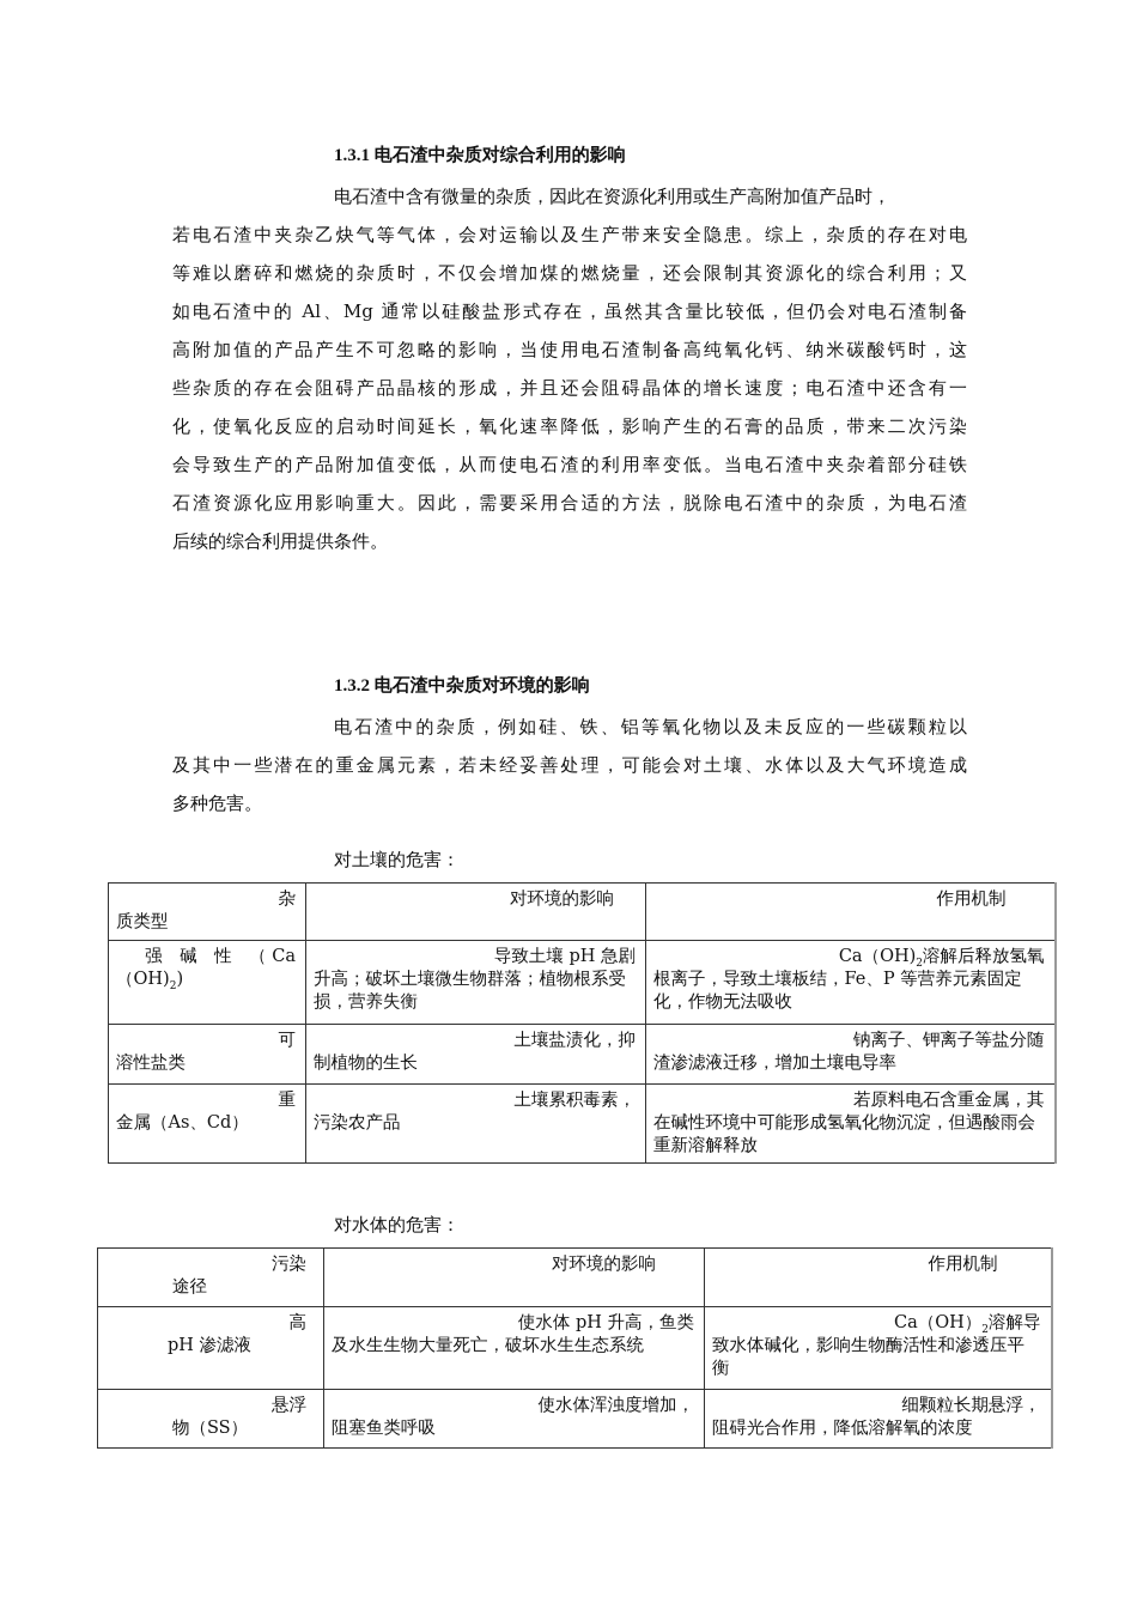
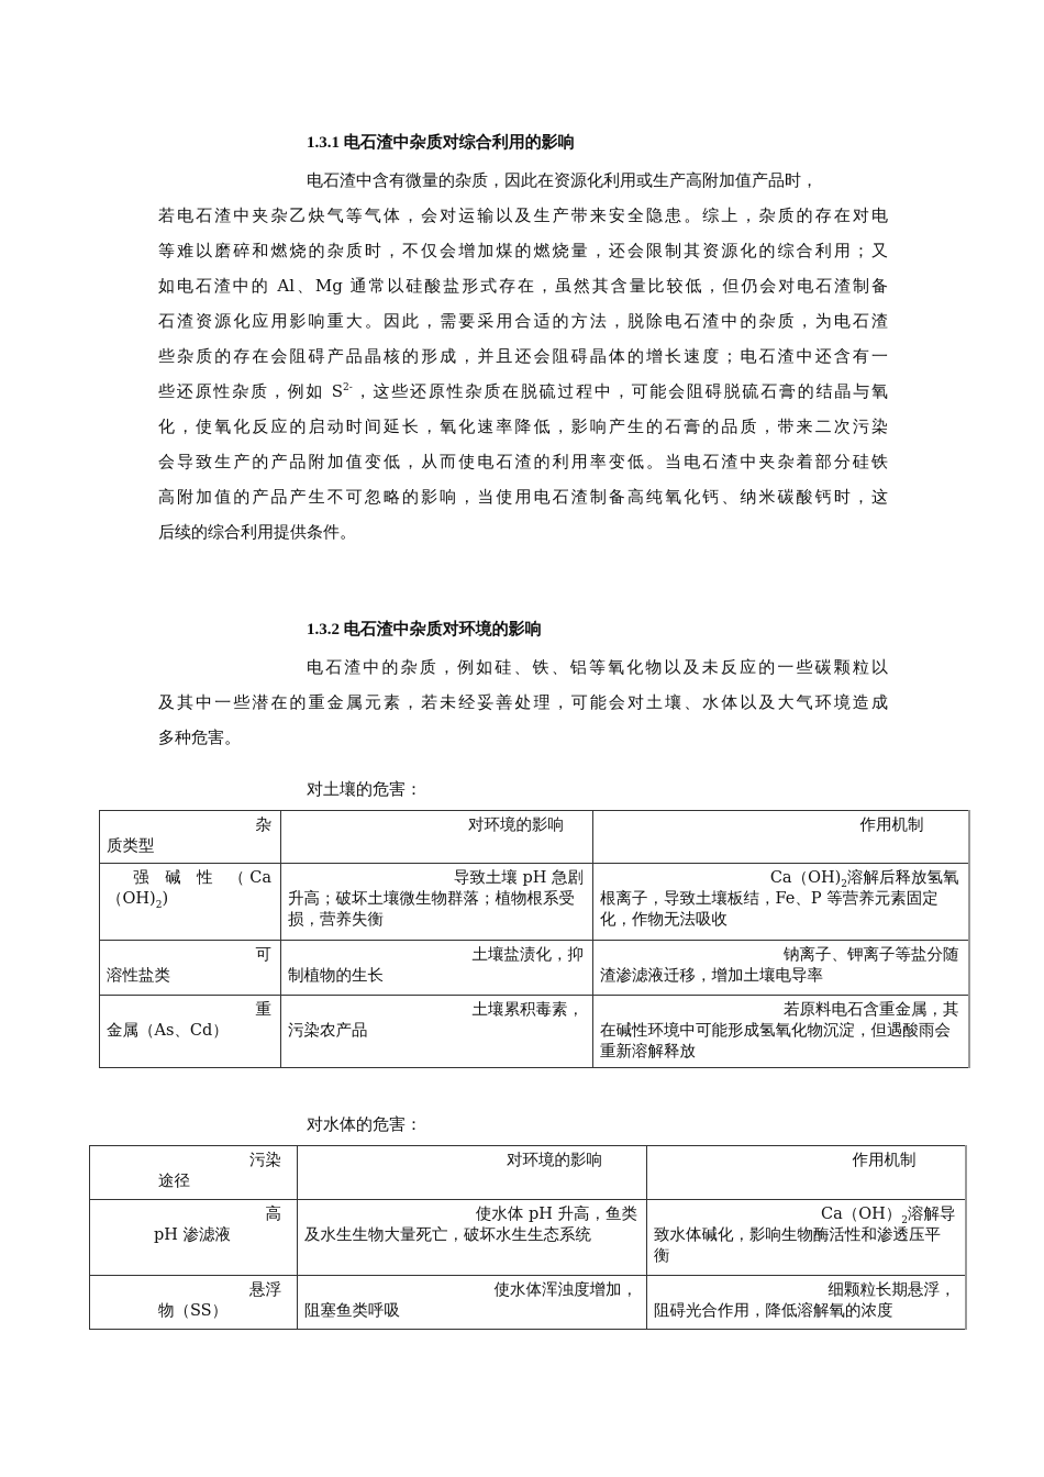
  1.3.1 电石渣中杂质对综合利用的影响
  电石渣中含有微量的杂质，因此在资源化利用或生产高附加值产品时，
  若电石渣中夹杂乙炔气等气体，会对运输以及生产带来安全隐患。综上，杂质的存在对电
  等难以磨碎和燃烧的杂质时，不仅会增加煤的燃烧量，还会限制其资源化的综合利用；又
  如电石渣中的 Al、Mg 通常以硅酸盐形式存在，虽然其含量比较低，但仍会对电石渣制备
- 高附加值的产品产生不可忽略的影响，当使用电石渣制备高纯氧化钙、纳米碳酸钙时，这
+ 石渣资源化应用影响重大。因此，需要采用合适的方法，脱除电石渣中的杂质，为电石渣
  些杂质的存在会阻碍产品晶核的形成，并且还会阻碍晶体的增长速度；电石渣中还含有一
+ 些还原性杂质，例如 S2-，这些还原性杂质在脱硫过程中，可能会阻碍脱硫石膏的结晶与氧
  化，使氧化反应的启动时间延长，氧化速率降低，影响产生的石膏的品质，带来二次污染
  会导致生产的产品附加值变低，从而使电石渣的利用率变低。当电石渣中夹杂着部分硅铁
- 石渣资源化应用影响重大。因此，需要采用合适的方法，脱除电石渣中的杂质，为电石渣
+ 高附加值的产品产生不可忽略的影响，当使用电石渣制备高纯氧化钙、纳米碳酸钙时，这
  后续的综合利用提供条件。
  1.3.2 电石渣中杂质对环境的影响
  电石渣中的杂质，例如硅、铁、铝等氧化物以及未反应的一些碳颗粒以
  及其中一些潜在的重金属元素，若未经妥善处理，可能会对土壤、水体以及大气环境造成
  多种危害。
  对土壤的危害：
  杂 质类型	对环境的影响	作用机制
  强 碱 性 （ Ca （OH)2)	导致土壤 pH 急剧 升高；破坏土壤微生物群落；植物根系受损，营养失衡	Ca（OH)2溶解后释放氢氧 根离子，导致土壤板结，Fe、P 等营养元素固定化，作物无法吸收
  可 溶性盐类	土壤盐渍化，抑 制植物的生长	钠离子、钾离子等盐分随 渣渗滤液迁移，增加土壤电导率
  重 金属（As、Cd）	土壤累积毒素， 污染农产品	若原料电石含重金属，其 在碱性环境中可能形成氢氧化物沉淀，但遇酸雨会重新溶解释放
  对水体的危害：
  污染 途径	对环境的影响	作用机制
  高 pH 渗滤液	使水体 pH 升高，鱼类 及水生生物大量死亡，破坏水生生态系统	Ca（OH）2溶解导 致水体碱化，影响生物酶活性和渗透压平衡
  悬浮 物（SS）	使水体浑浊度增加， 阻塞鱼类呼吸	细颗粒长期悬浮， 阻碍光合作用，降低溶解氧的浓度
